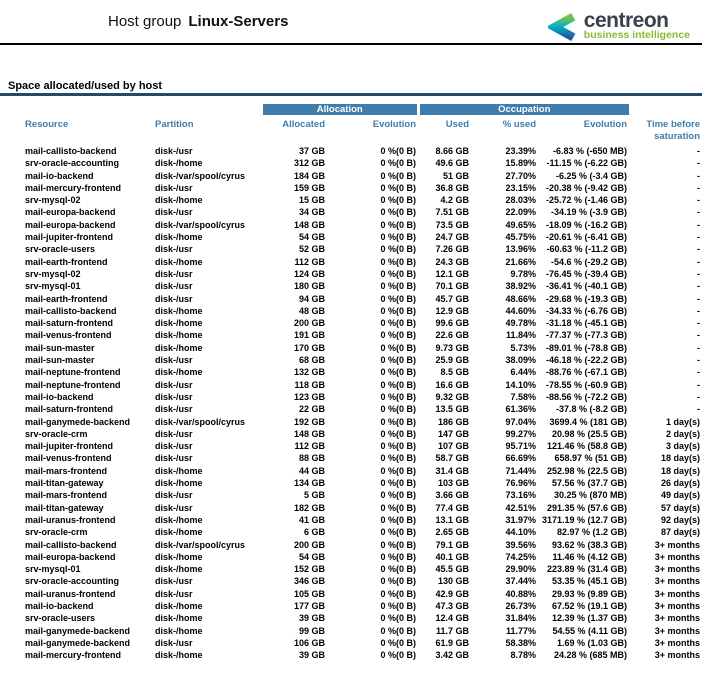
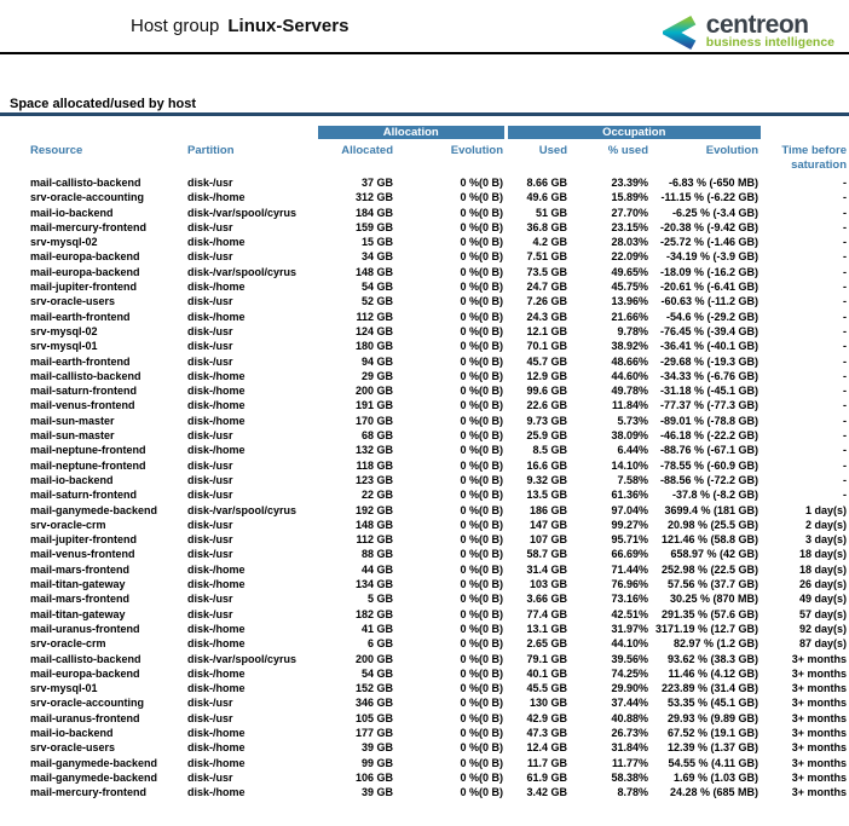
  Host group Linux-Servers
  centreon
  business intelligence
  Space allocated/used by host
  	Allocation	Occupation
  Resource	Partition	Allocated	Evolution	Used	% used	Evolution	Time before saturation
  mail-callisto-backend	disk-/usr	37 GB	0 %(0 B)	8.66 GB	23.39%	-6.83 % (-650 MB)	-
  srv-oracle-accounting	disk-/home	312 GB	0 %(0 B)	49.6 GB	15.89%	-11.15 % (-6.22 GB)	-
  mail-io-backend	disk-/var/spool/cyrus	184 GB	0 %(0 B)	51 GB	27.70%	-6.25 % (-3.4 GB)	-
  mail-mercury-frontend	disk-/usr	159 GB	0 %(0 B)	36.8 GB	23.15%	-20.38 % (-9.42 GB)	-
  srv-mysql-02	disk-/home	15 GB	0 %(0 B)	4.2 GB	28.03%	-25.72 % (-1.46 GB)	-
  mail-europa-backend	disk-/usr	34 GB	0 %(0 B)	7.51 GB	22.09%	-34.19 % (-3.9 GB)	-
  mail-europa-backend	disk-/var/spool/cyrus	148 GB	0 %(0 B)	73.5 GB	49.65%	-18.09 % (-16.2 GB)	-
  mail-jupiter-frontend	disk-/home	54 GB	0 %(0 B)	24.7 GB	45.75%	-20.61 % (-6.41 GB)	-
  srv-oracle-users	disk-/usr	52 GB	0 %(0 B)	7.26 GB	13.96%	-60.63 % (-11.2 GB)	-
  mail-earth-frontend	disk-/home	112 GB	0 %(0 B)	24.3 GB	21.66%	-54.6 % (-29.2 GB)	-
  srv-mysql-02	disk-/usr	124 GB	0 %(0 B)	12.1 GB	9.78%	-76.45 % (-39.4 GB)	-
  srv-mysql-01	disk-/usr	180 GB	0 %(0 B)	70.1 GB	38.92%	-36.41 % (-40.1 GB)	-
  mail-earth-frontend	disk-/usr	94 GB	0 %(0 B)	45.7 GB	48.66%	-29.68 % (-19.3 GB)	-
- mail-callisto-backend	disk-/home	48 GB	0 %(0 B)	12.9 GB	44.60%	-34.33 % (-6.76 GB)	-
+ mail-callisto-backend	disk-/home	29 GB	0 %(0 B)	12.9 GB	44.60%	-34.33 % (-6.76 GB)	-
  mail-saturn-frontend	disk-/home	200 GB	0 %(0 B)	99.6 GB	49.78%	-31.18 % (-45.1 GB)	-
  mail-venus-frontend	disk-/home	191 GB	0 %(0 B)	22.6 GB	11.84%	-77.37 % (-77.3 GB)	-
  mail-sun-master	disk-/home	170 GB	0 %(0 B)	9.73 GB	5.73%	-89.01 % (-78.8 GB)	-
  mail-sun-master	disk-/usr	68 GB	0 %(0 B)	25.9 GB	38.09%	-46.18 % (-22.2 GB)	-
  mail-neptune-frontend	disk-/home	132 GB	0 %(0 B)	8.5 GB	6.44%	-88.76 % (-67.1 GB)	-
  mail-neptune-frontend	disk-/usr	118 GB	0 %(0 B)	16.6 GB	14.10%	-78.55 % (-60.9 GB)	-
  mail-io-backend	disk-/usr	123 GB	0 %(0 B)	9.32 GB	7.58%	-88.56 % (-72.2 GB)	-
  mail-saturn-frontend	disk-/usr	22 GB	0 %(0 B)	13.5 GB	61.36%	-37.8 % (-8.2 GB)	-
  mail-ganymede-backend	disk-/var/spool/cyrus	192 GB	0 %(0 B)	186 GB	97.04%	3699.4 % (181 GB)	1 day(s)
  srv-oracle-crm	disk-/usr	148 GB	0 %(0 B)	147 GB	99.27%	20.98 % (25.5 GB)	2 day(s)
  mail-jupiter-frontend	disk-/usr	112 GB	0 %(0 B)	107 GB	95.71%	121.46 % (58.8 GB)	3 day(s)
- mail-venus-frontend	disk-/usr	88 GB	0 %(0 B)	58.7 GB	66.69%	658.97 % (51 GB)	18 day(s)
+ mail-venus-frontend	disk-/usr	88 GB	0 %(0 B)	58.7 GB	66.69%	658.97 % (42 GB)	18 day(s)
  mail-mars-frontend	disk-/home	44 GB	0 %(0 B)	31.4 GB	71.44%	252.98 % (22.5 GB)	18 day(s)
  mail-titan-gateway	disk-/home	134 GB	0 %(0 B)	103 GB	76.96%	57.56 % (37.7 GB)	26 day(s)
  mail-mars-frontend	disk-/usr	5 GB	0 %(0 B)	3.66 GB	73.16%	30.25 % (870 MB)	49 day(s)
  mail-titan-gateway	disk-/usr	182 GB	0 %(0 B)	77.4 GB	42.51%	291.35 % (57.6 GB)	57 day(s)
  mail-uranus-frontend	disk-/home	41 GB	0 %(0 B)	13.1 GB	31.97%	3171.19 % (12.7 GB)	92 day(s)
  srv-oracle-crm	disk-/home	6 GB	0 %(0 B)	2.65 GB	44.10%	82.97 % (1.2 GB)	87 day(s)
  mail-callisto-backend	disk-/var/spool/cyrus	200 GB	0 %(0 B)	79.1 GB	39.56%	93.62 % (38.3 GB)	3+ months
  mail-europa-backend	disk-/home	54 GB	0 %(0 B)	40.1 GB	74.25%	11.46 % (4.12 GB)	3+ months
  srv-mysql-01	disk-/home	152 GB	0 %(0 B)	45.5 GB	29.90%	223.89 % (31.4 GB)	3+ months
  srv-oracle-accounting	disk-/usr	346 GB	0 %(0 B)	130 GB	37.44%	53.35 % (45.1 GB)	3+ months
  mail-uranus-frontend	disk-/usr	105 GB	0 %(0 B)	42.9 GB	40.88%	29.93 % (9.89 GB)	3+ months
  mail-io-backend	disk-/home	177 GB	0 %(0 B)	47.3 GB	26.73%	67.52 % (19.1 GB)	3+ months
  srv-oracle-users	disk-/home	39 GB	0 %(0 B)	12.4 GB	31.84%	12.39 % (1.37 GB)	3+ months
  mail-ganymede-backend	disk-/home	99 GB	0 %(0 B)	11.7 GB	11.77%	54.55 % (4.11 GB)	3+ months
  mail-ganymede-backend	disk-/usr	106 GB	0 %(0 B)	61.9 GB	58.38%	1.69 % (1.03 GB)	3+ months
  mail-mercury-frontend	disk-/home	39 GB	0 %(0 B)	3.42 GB	8.78%	24.28 % (685 MB)	3+ months
